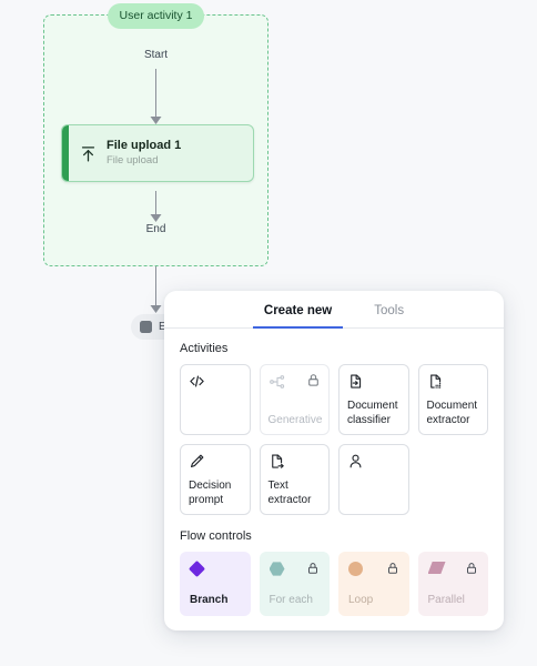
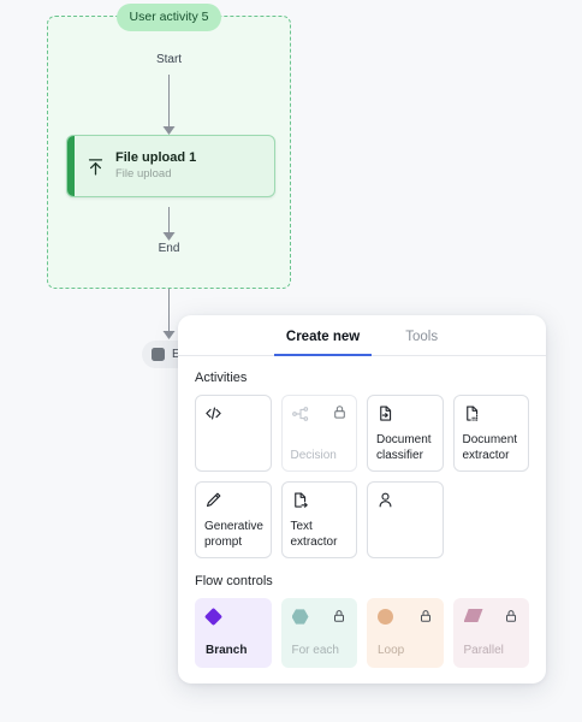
- User activity 1
+ User activity 5
  Start
  File upload 1
  File upload
  End
  Create new
  Tools
  Activities
- Generative
+ Decision
  Document
  classifier
  Document
  extractor
- Decision
+ Generative
  prompt
  Text
  extractor
  Flow controls
  Branch
  For each
  Loop
  Parallel
